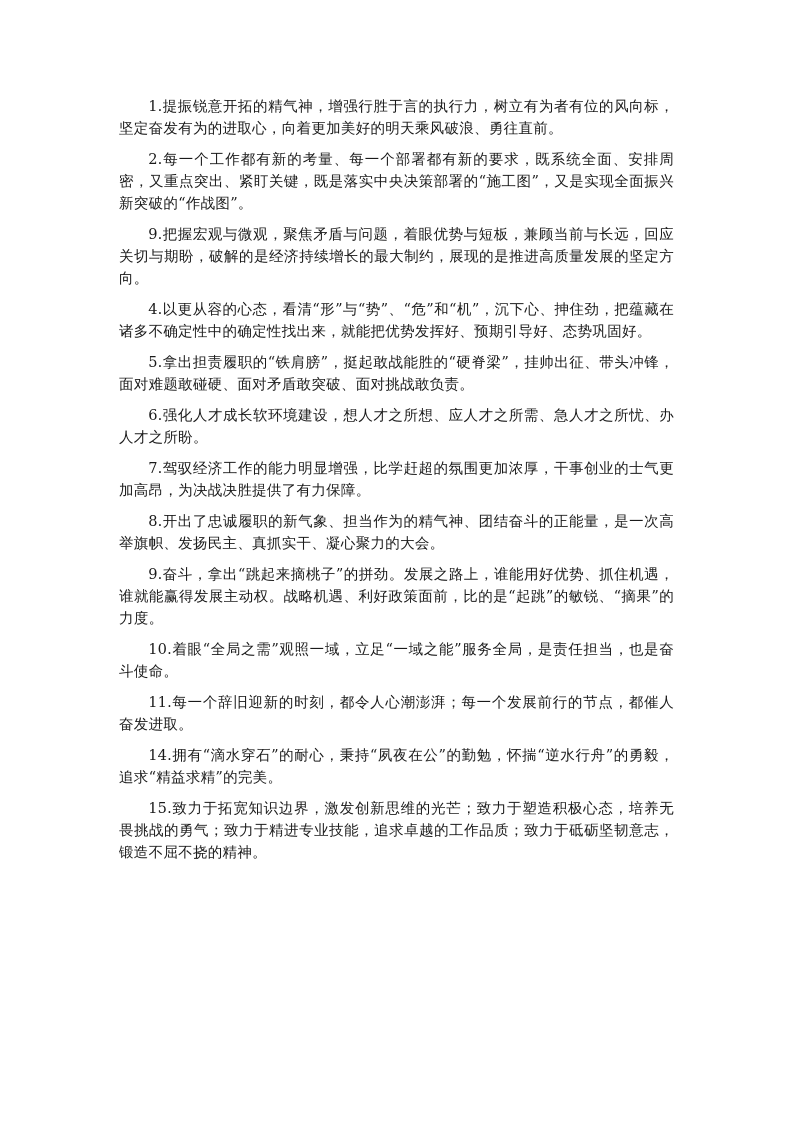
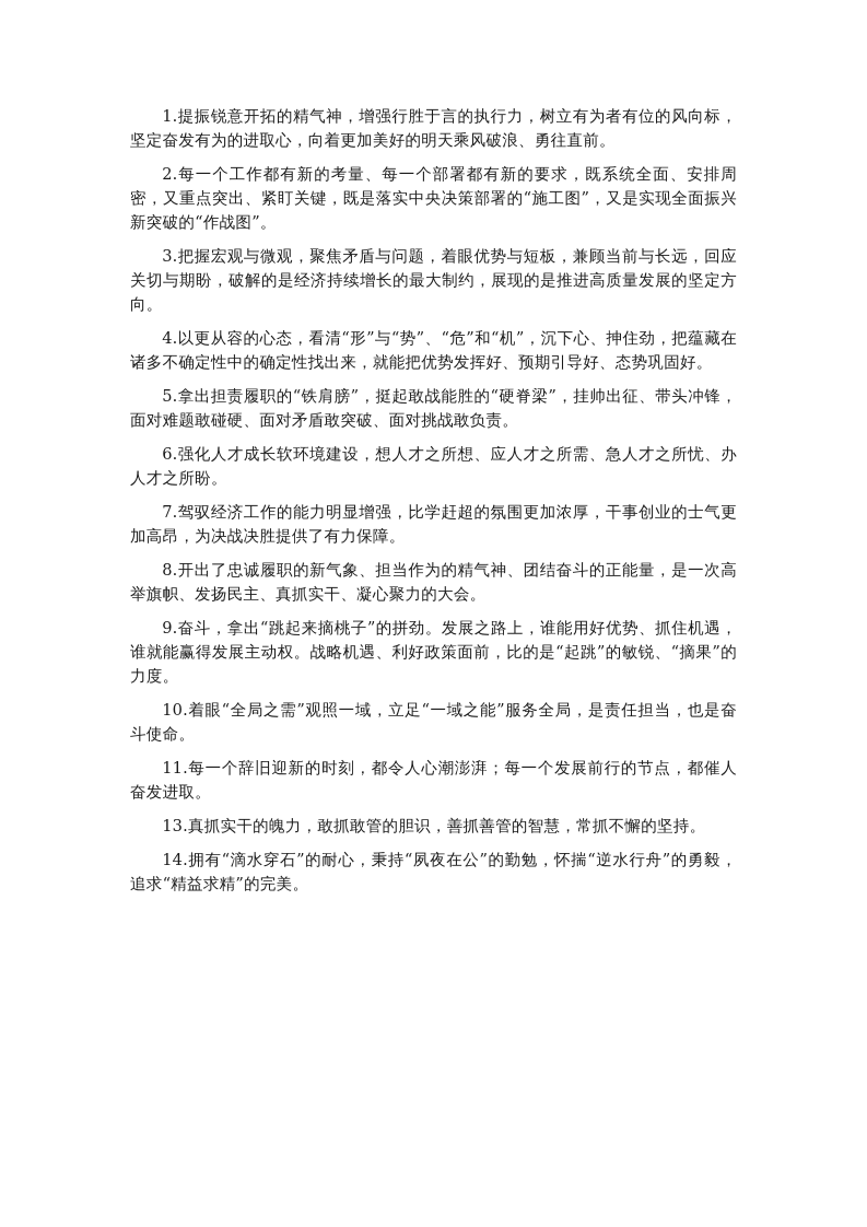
  1.提振锐意开拓的精气神，增强行胜于言的执行力，树立有为者有位的风向标，坚定奋发有为的进取心，向着更加美好的明天乘风破浪、勇往直前。
  2.每一个工作都有新的考量、每一个部署都有新的要求，既系统全面、安排周密，又重点突出、紧盯关键，既是落实中央决策部署的“施工图”，又是实现全面振兴新突破的“作战图”。
- 9.把握宏观与微观，聚焦矛盾与问题，着眼优势与短板，兼顾当前与长远，回应关切与期盼，破解的是经济持续增长的最大制约，展现的是推进高质量发展的坚定方向。
+ 3.把握宏观与微观，聚焦矛盾与问题，着眼优势与短板，兼顾当前与长远，回应关切与期盼，破解的是经济持续增长的最大制约，展现的是推进高质量发展的坚定方向。
  4.以更从容的心态，看清“形”与“势”、“危”和“机”，沉下心、抻住劲，把蕴藏在诸多不确定性中的确定性找出来，就能把优势发挥好、预期引导好、态势巩固好。
  5.拿出担责履职的“铁肩膀”，挺起敢战能胜的“硬脊梁”，挂帅出征、带头冲锋，面对难题敢碰硬、面对矛盾敢突破、面对挑战敢负责。
  6.强化人才成长软环境建设，想人才之所想、应人才之所需、急人才之所忧、办人才之所盼。
  7.驾驭经济工作的能力明显增强，比学赶超的氛围更加浓厚，干事创业的士气更加高昂，为决战决胜提供了有力保障。
  8.开出了忠诚履职的新气象、担当作为的精气神、团结奋斗的正能量，是一次高举旗帜、发扬民主、真抓实干、凝心聚力的大会。
  9.奋斗，拿出“跳起来摘桃子”的拼劲。发展之路上，谁能用好优势、抓住机遇，谁就能赢得发展主动权。战略机遇、利好政策面前，比的是“起跳”的敏锐、“摘果”的力度。
  10.着眼“全局之需”观照一域，立足“一域之能”服务全局，是责任担当，也是奋斗使命。
  11.每一个辞旧迎新的时刻，都令人心潮澎湃；每一个发展前行的节点，都催人奋发进取。
+ 13.真抓实干的魄力，敢抓敢管的胆识，善抓善管的智慧，常抓不懈的坚持。
  14.拥有“滴水穿石”的耐心，秉持“夙夜在公”的勤勉，怀揣“逆水行舟”的勇毅，追求“精益求精”的完美。
- 15.致力于拓宽知识边界，激发创新思维的光芒；致力于塑造积极心态，培养无畏挑战的勇气；致力于精进专业技能，追求卓越的工作品质；致力于砥砺坚韧意志，锻造不屈不挠的精神。
